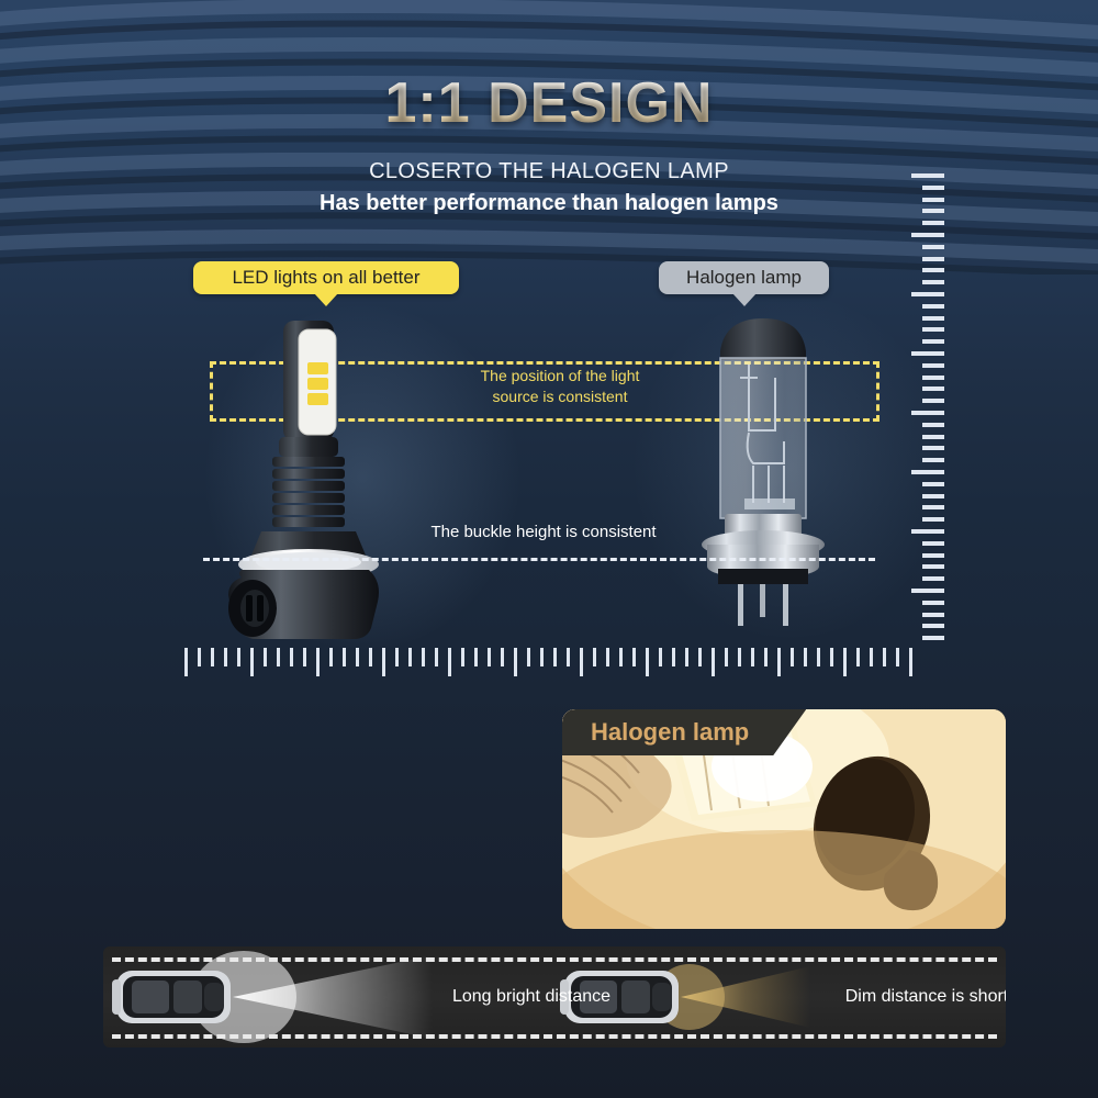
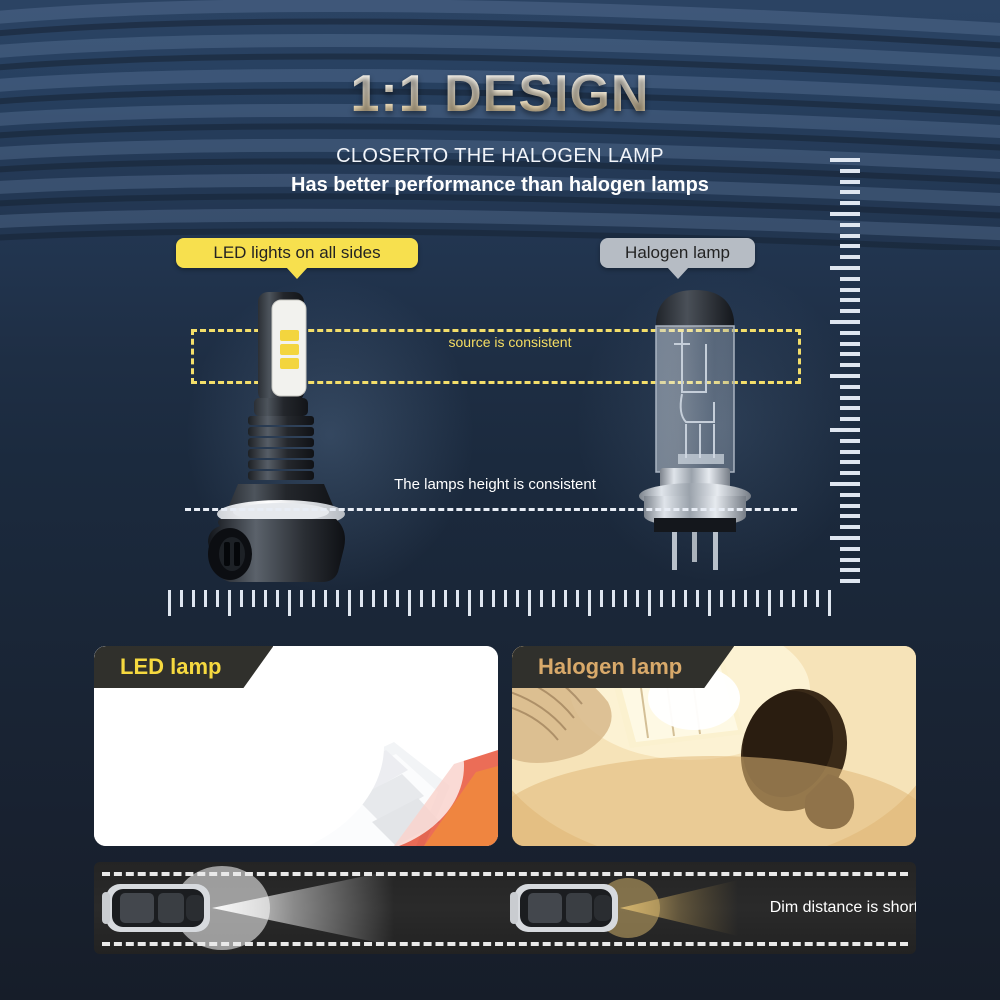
  1:1 DESIGN
  CLOSERTO THE HALOGEN LAMP
  Has better performance than halogen lamps
- The position of the light
  source is consistent
- LED lights on all better
+ LED lights on all sides
  Halogen lamp
- The buckle height is consistent
+ The lamps height is consistent
+ LED lamp
  Halogen lamp
- Long bright distance
  Dim distance is shor
